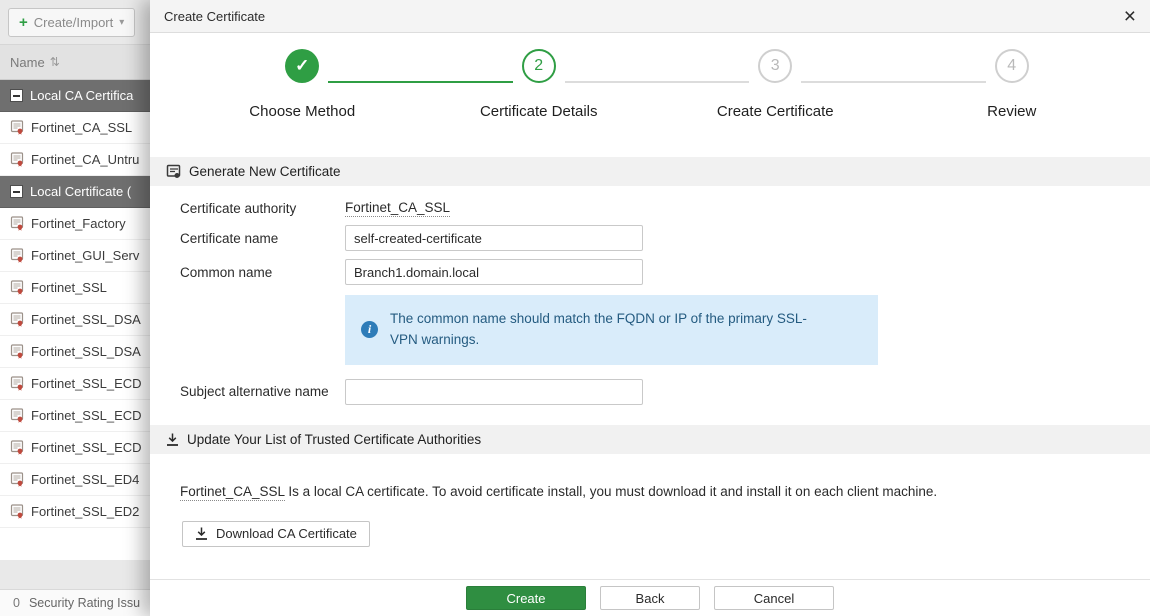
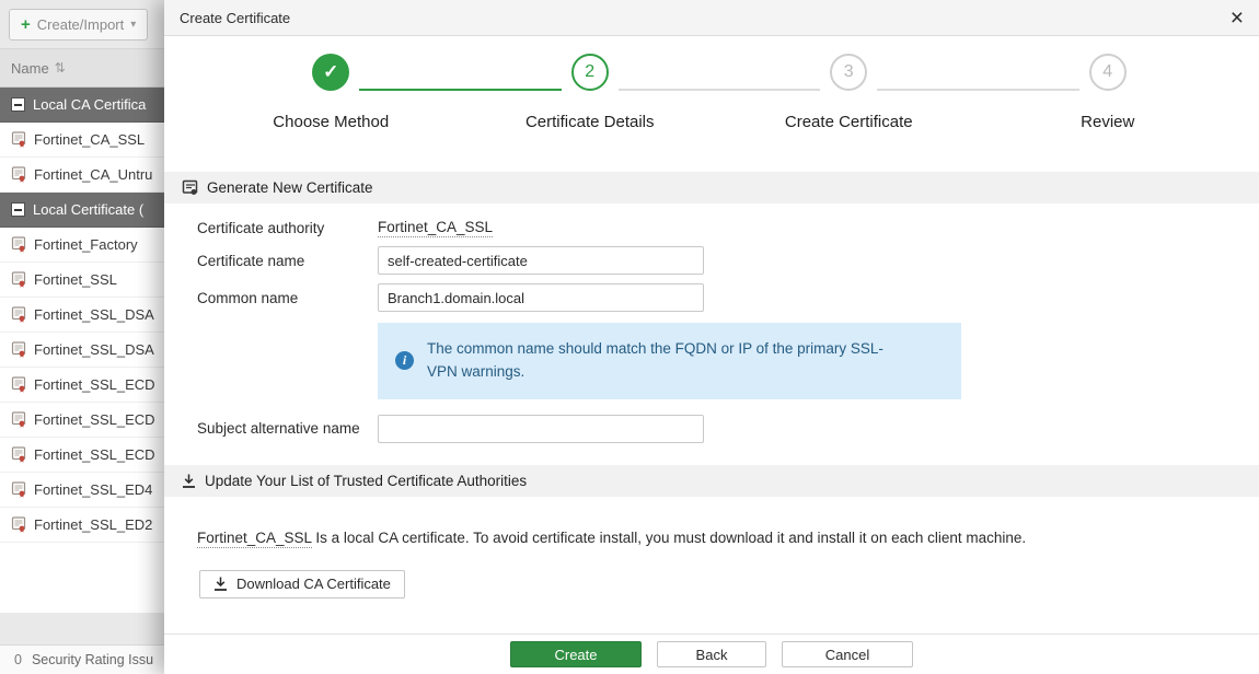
  +
  Create/Import
  ▾
  Name
  ⇅
  Local CA Certifica
  Fortinet_CA_SSL
  Fortinet_CA_Untru
  Local Certificate (
  Fortinet_Factory
- Fortinet_GUI_Serv
  Fortinet_SSL
  Fortinet_SSL_DSA
  Fortinet_SSL_DSA
  Fortinet_SSL_ECD
  Fortinet_SSL_ECD
  Fortinet_SSL_ECD
  Fortinet_SSL_ED4
  Fortinet_SSL_ED2
  0
  Security Rating Issu
  Create Certificate
  ×
  ✓
  Choose Method
  2
  Certificate Details
  3
  Create Certificate
  4
  Review
  Generate New Certificate
  Certificate authority
  Fortinet_CA_SSL
  Certificate name
  self-created-certificate
  Common name
  Branch1.domain.local
  i
  The common name should match the FQDN or IP of the primary SSL-VPN warnings.
  Subject alternative name
  Update Your List of Trusted Certificate Authorities
  Fortinet_CA_SSL Is a local CA certificate. To avoid certificate install, you must download it and install it on each client machine.
  Download CA Certificate
  Create
  Back
  Cancel
